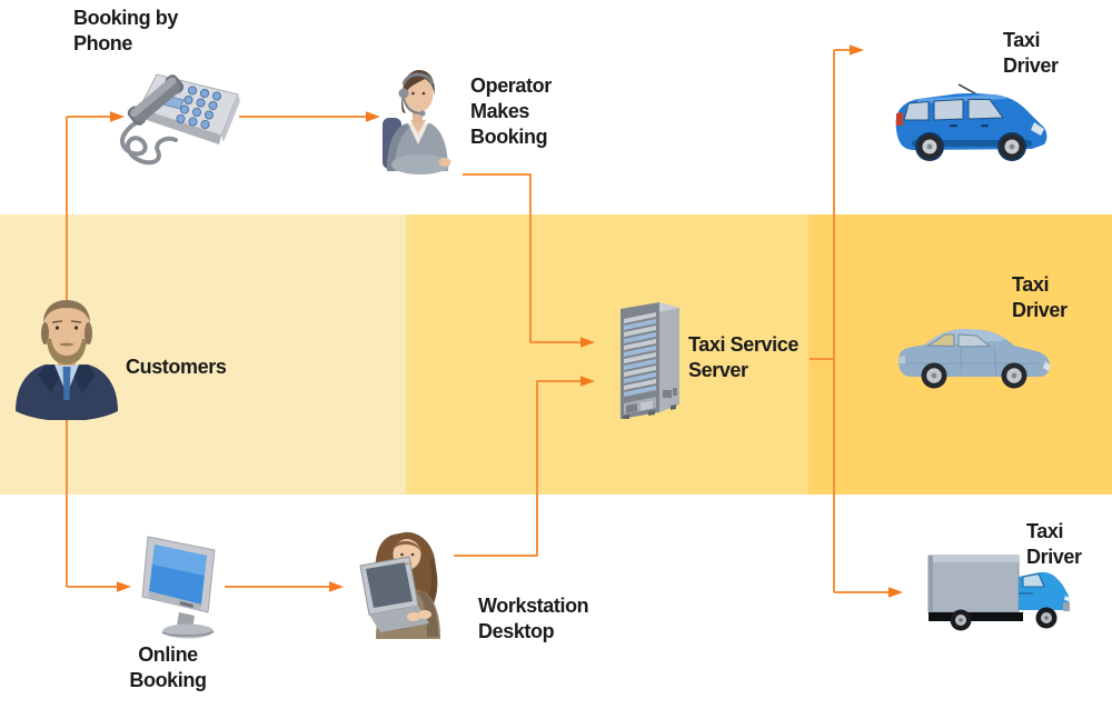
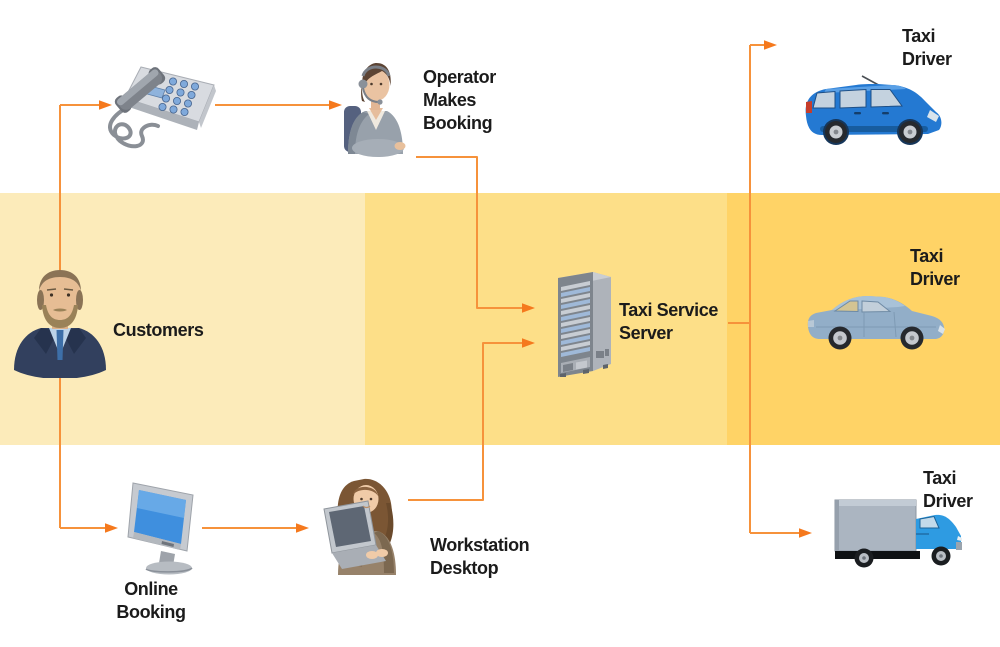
- Booking by
- Phone
  Operator
  Makes
  Booking
  Customers
  Online
  Booking
  Workstation
  Desktop
  Taxi Service
  Server
  Taxi
  Driver
  Taxi
  Driver
  Taxi
  Driver
